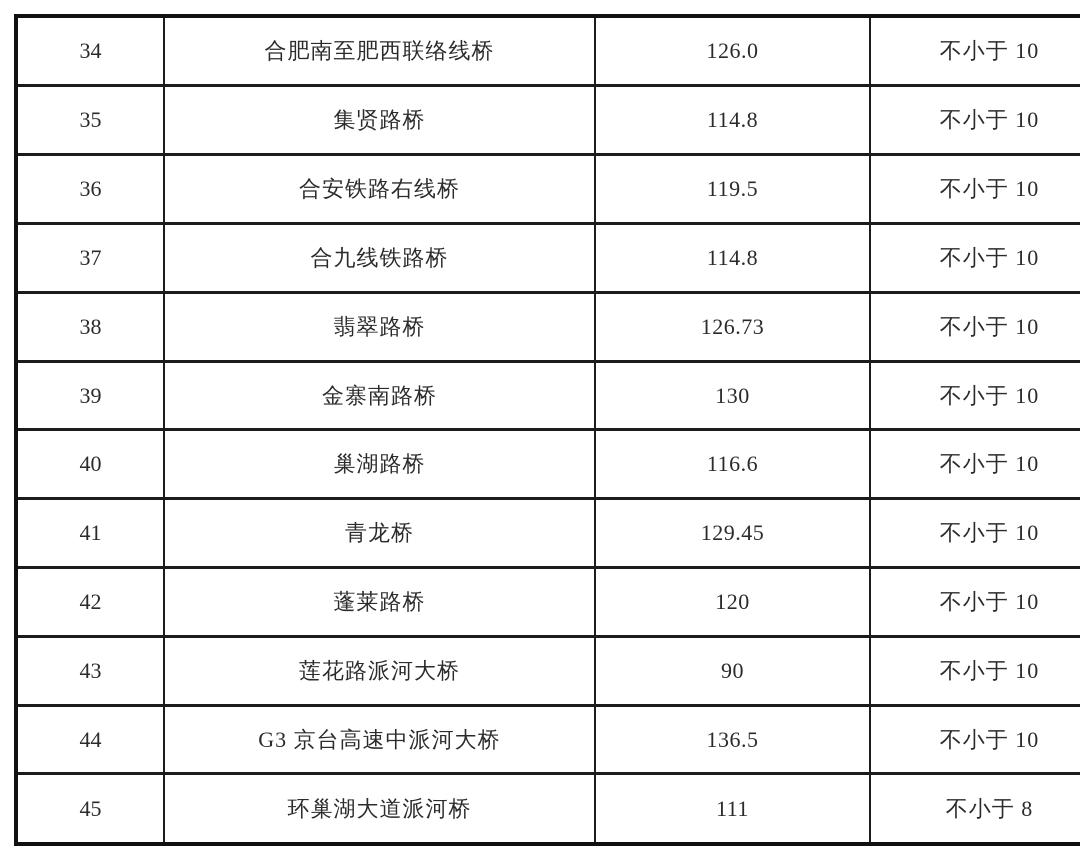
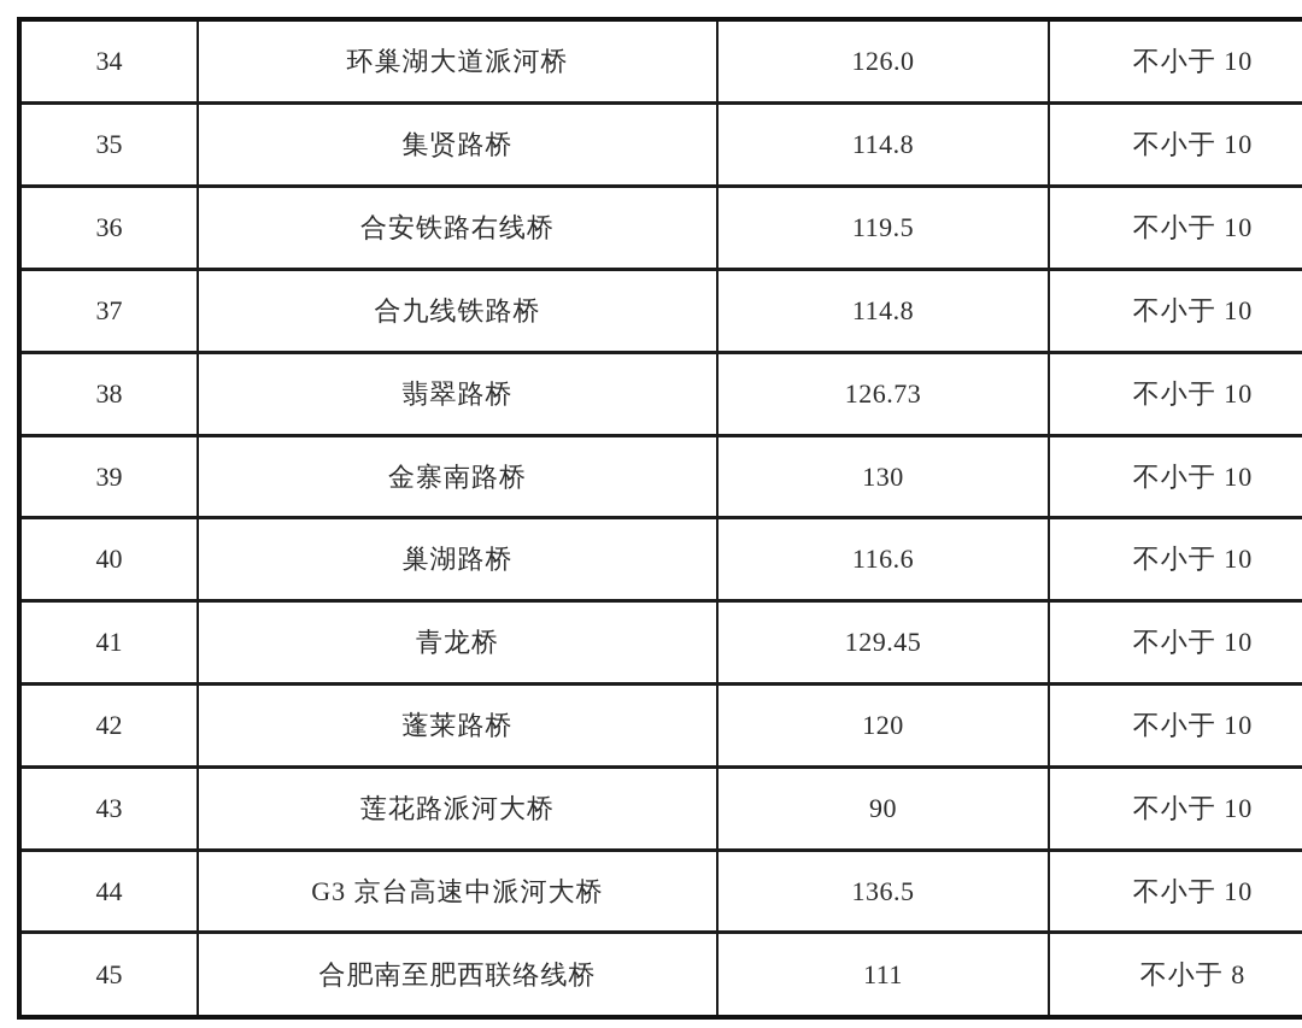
- 34	合肥南至肥西联络线桥	126.0	不小于 10
+ 34	环巢湖大道派河桥	126.0	不小于 10
  35	集贤路桥	114.8	不小于 10
  36	合安铁路右线桥	119.5	不小于 10
  37	合九线铁路桥	114.8	不小于 10
  38	翡翠路桥	126.73	不小于 10
  39	金寨南路桥	130	不小于 10
  40	巢湖路桥	116.6	不小于 10
  41	青龙桥	129.45	不小于 10
  42	蓬莱路桥	120	不小于 10
  43	莲花路派河大桥	90	不小于 10
  44	G3 京台高速中派河大桥	136.5	不小于 10
- 45	环巢湖大道派河桥	111	不小于 8
+ 45	合肥南至肥西联络线桥	111	不小于 8
